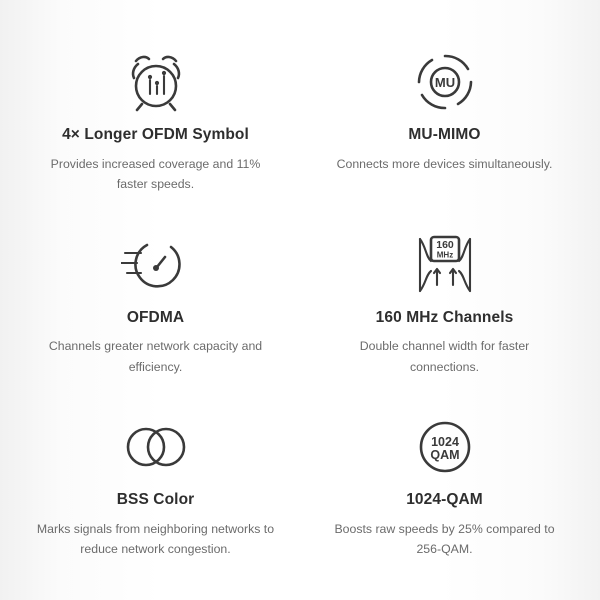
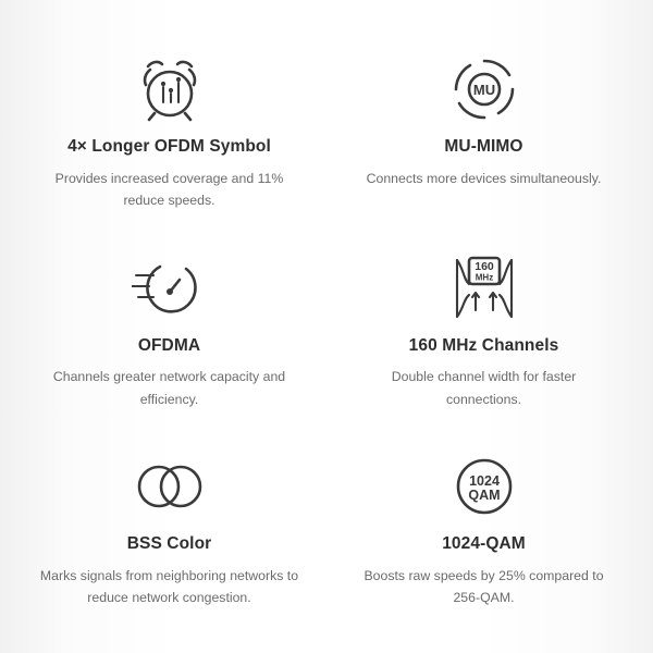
  4× Longer OFDM Symbol
- Provides increased coverage and 11% faster speeds.
+ Provides increased coverage and 11% reduce speeds.
  MU
  MU-MIMO
  Connects more devices simultaneously.
  OFDMA
  Channels greater network capacity and efficiency.
  160
  MHz
  160 MHz Channels
  Double channel width for faster connections.
  BSS Color
  Marks signals from neighboring networks to reduce network congestion.
  1024
  QAM
  1024-QAM
  Boosts raw speeds by 25% compared to 256-QAM.
